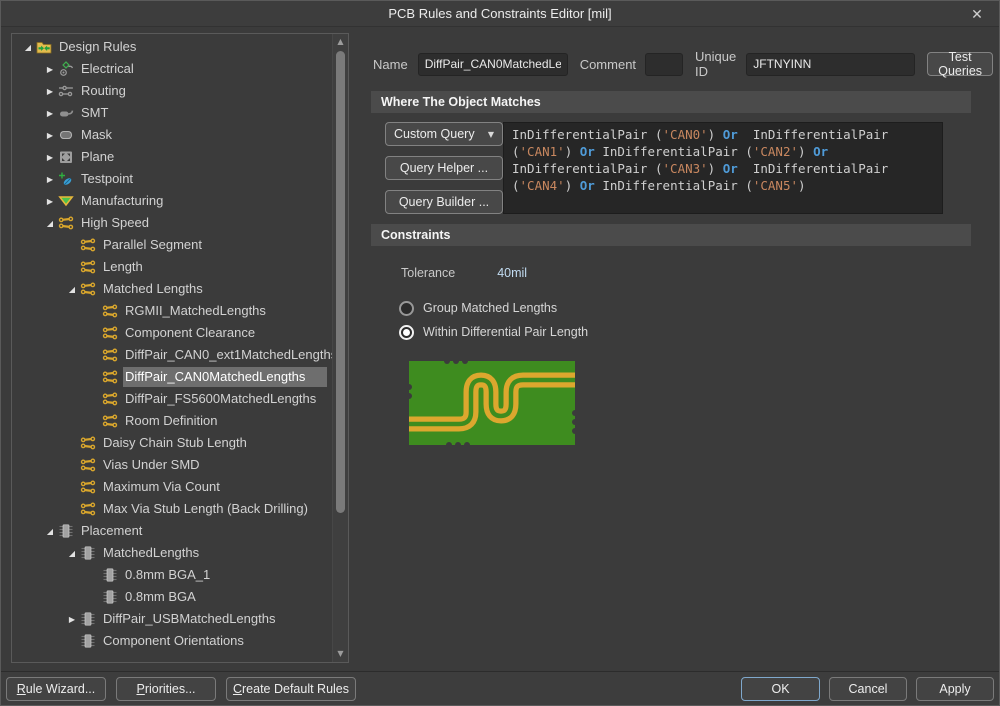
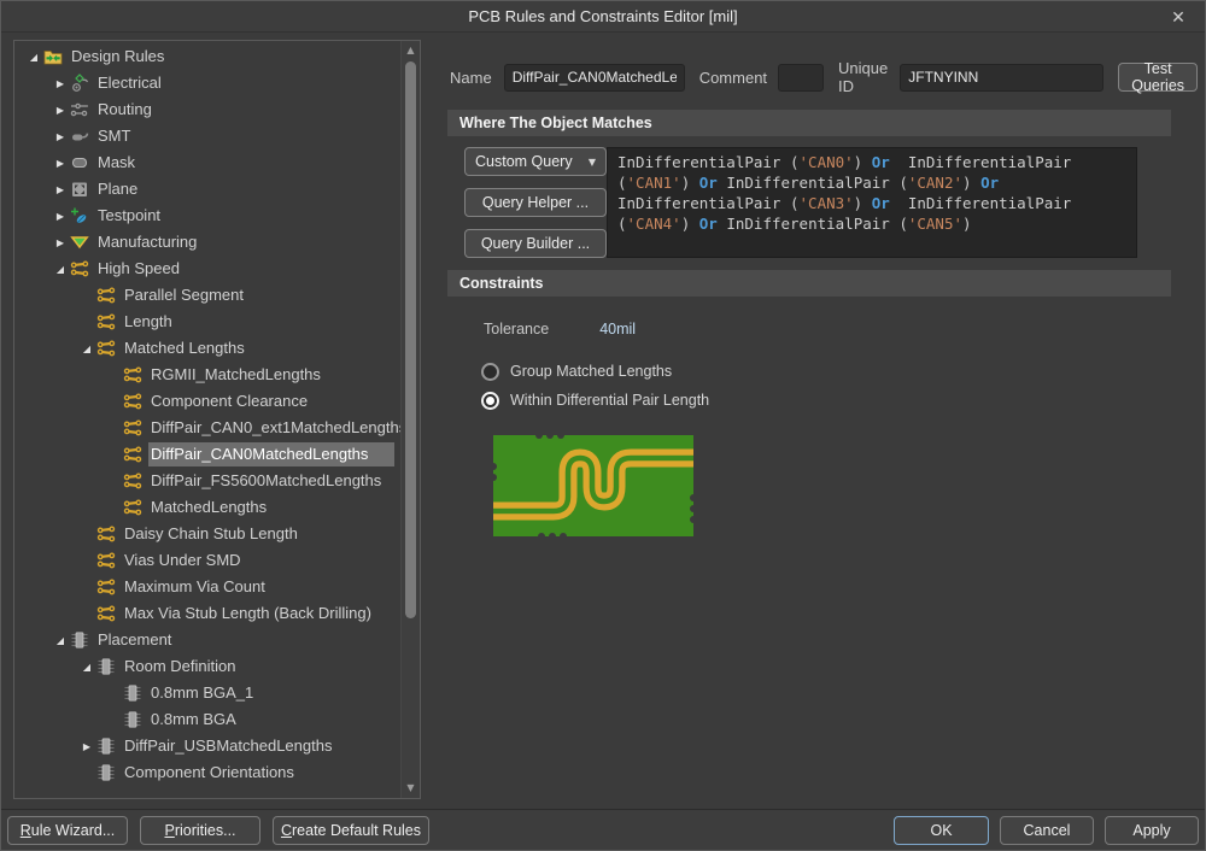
  PCB Rules and Constraints Editor [mil]
  ✕
  ◢
  Design Rules
  ▶
  Electrical
  ▶
  Routing
  ▶
  SMT
  ▶
  Mask
  ▶
  Plane
  ▶
  Testpoint
  ▶
  Manufacturing
  ◢
  High Speed
  Parallel Segment
  Length
  ◢
  Matched Lengths
  RGMII_MatchedLengths
  Component Clearance
  DiffPair_CAN0_ext1MatchedLength
  DiffPair_CAN0MatchedLengths
  DiffPair_FS5600MatchedLengths
- Room Definition
+ MatchedLengths
  Daisy Chain Stub Length
  Vias Under SMD
  Maximum Via Count
  Max Via Stub Length (Back Drilling)
  ◢
  Placement
  ◢
- MatchedLengths
+ Room Definition
  0.8mm BGA_1
  0.8mm BGA
  ▶
  DiffPair_USBMatchedLengths
  Component Orientations
  ▲
  ▼
  Name
  DiffPair_CAN0MatchedLe
  Comment
  Unique ID
  JFTNYINN
  Test Queries
  Where The Object Matches
  Custom Query
  ▼
  Query Helper ...
  Query Builder ...
  InDifferentialPair ('CAN0') Or InDifferentialPair
  ('CAN1') Or InDifferentialPair ('CAN2') Or
  InDifferentialPair ('CAN3') Or InDifferentialPair
  ('CAN4') Or InDifferentialPair ('CAN5')
  Constraints
  Tolerance
  40mil
  Group Matched Lengths
  Within Differential Pair Length
  R
  ule Wizard...
  P
  riorities...
  C
  reate Default Rules
  OK
  Cancel
  Apply
